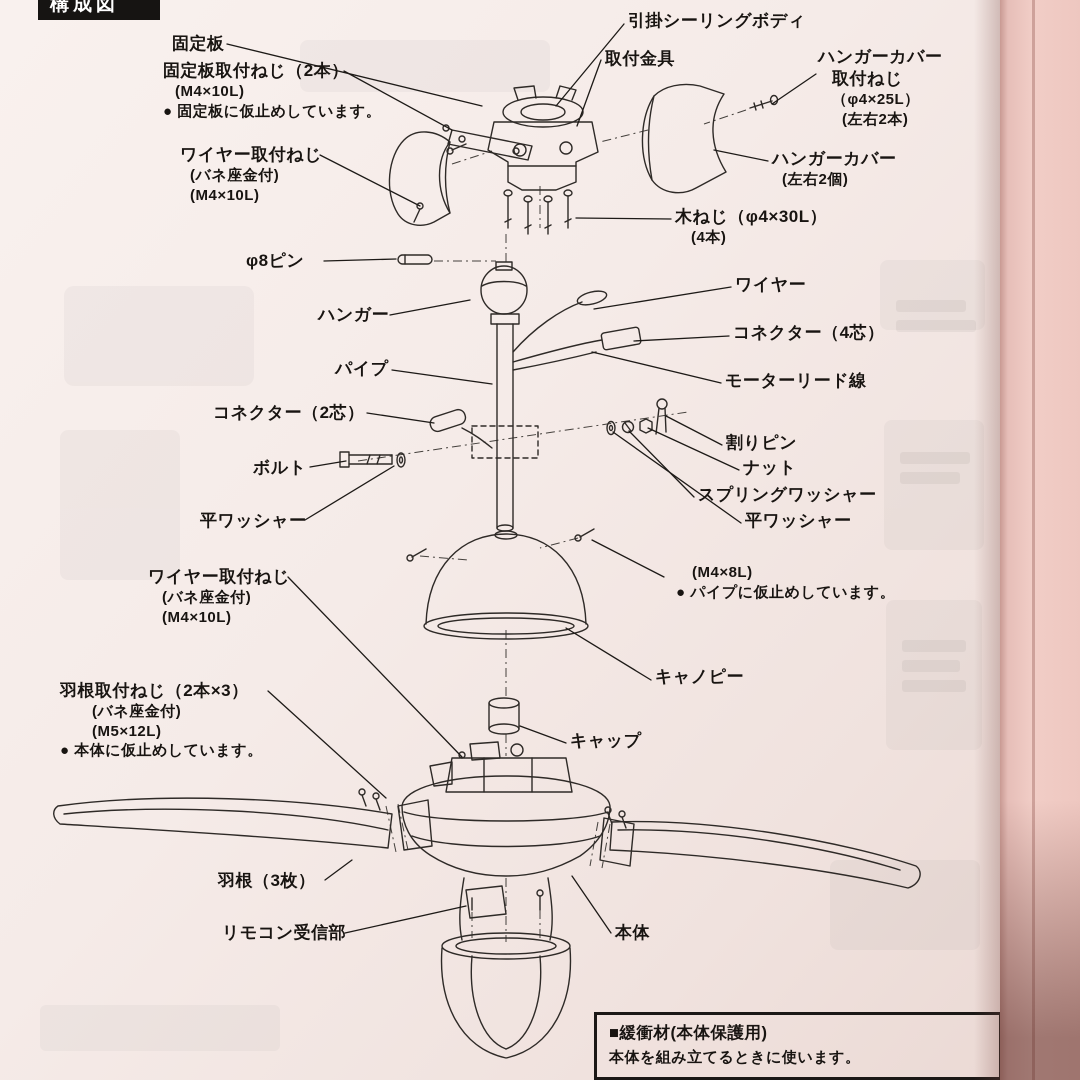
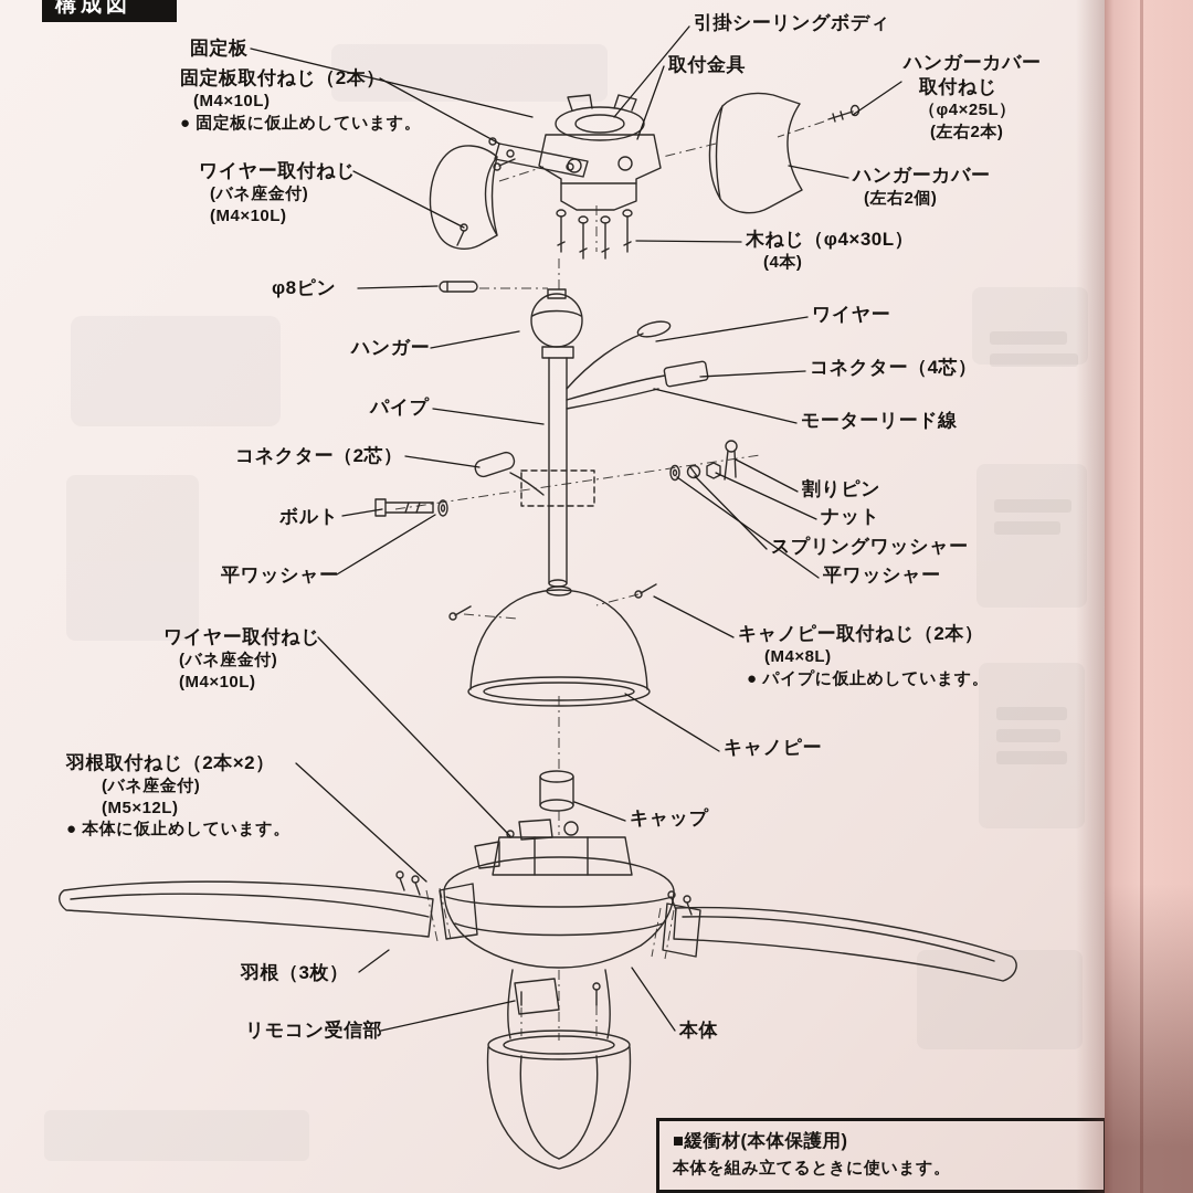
  構成図
  固定板
  固定板取付ねじ（2本）
  (M4×10L)
  ● 固定板に仮止めしています。
  ワイヤー取付ねじ
  (バネ座金付)
  (M4×10L)
  φ8ピン
  ハンガー
  パイプ
  コネクター（2芯）
  ボルト
  平ワッシャー
  ワイヤー取付ねじ
  (バネ座金付)
  (M4×10L)
- 羽根取付ねじ（2本×3）
+ 羽根取付ねじ（2本×2）
  (バネ座金付)
  (M5×12L)
  ● 本体に仮止めしています。
  羽根（3枚）
  リモコン受信部
  引掛シーリングボディ
  取付金具
  ハンガーカバー
  取付ねじ
  （φ4×25L）
  (左右2本)
  ハンガーカバー
  (左右2個)
  木ねじ（φ4×30L）
  (4本)
  ワイヤー
  コネクター（4芯）
  モーターリード線
  割りピン
  ナット
  スプリングワッシャー
  平ワッシャー
+ キャノピー取付ねじ（2本）
  (M4×8L)
  ● パイプに仮止めしています。
  キャノピー
  キャップ
  本体
  ■緩衝材(本体保護用)
  本体を組み立てるときに使います。
